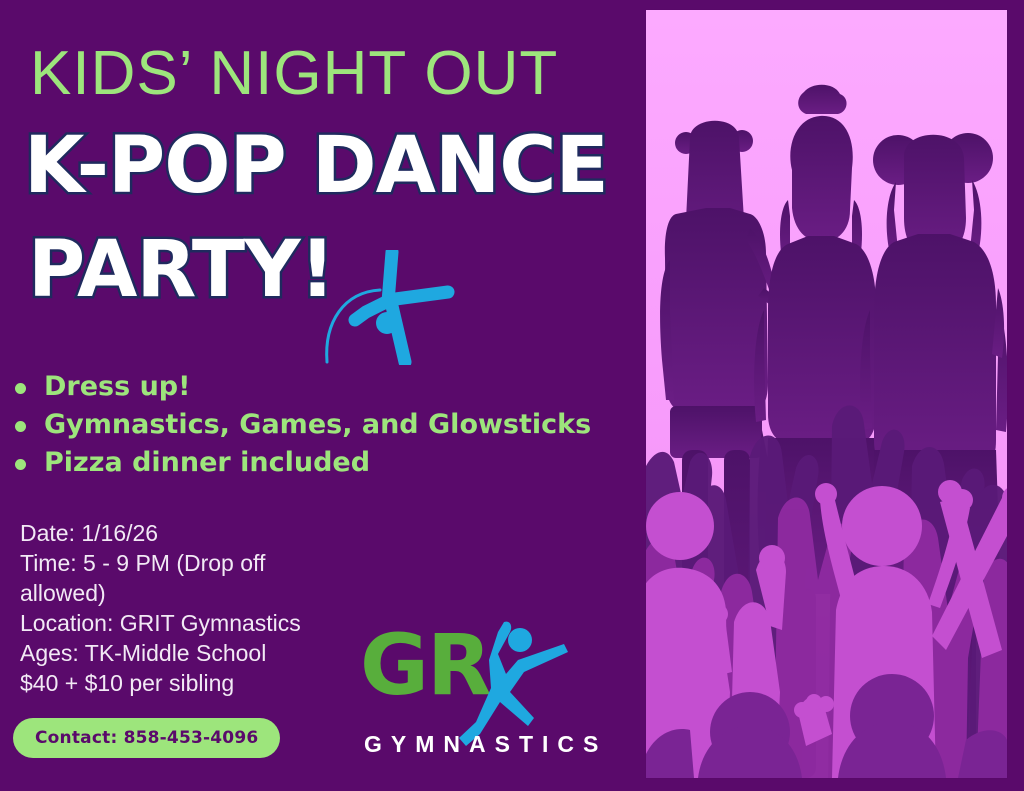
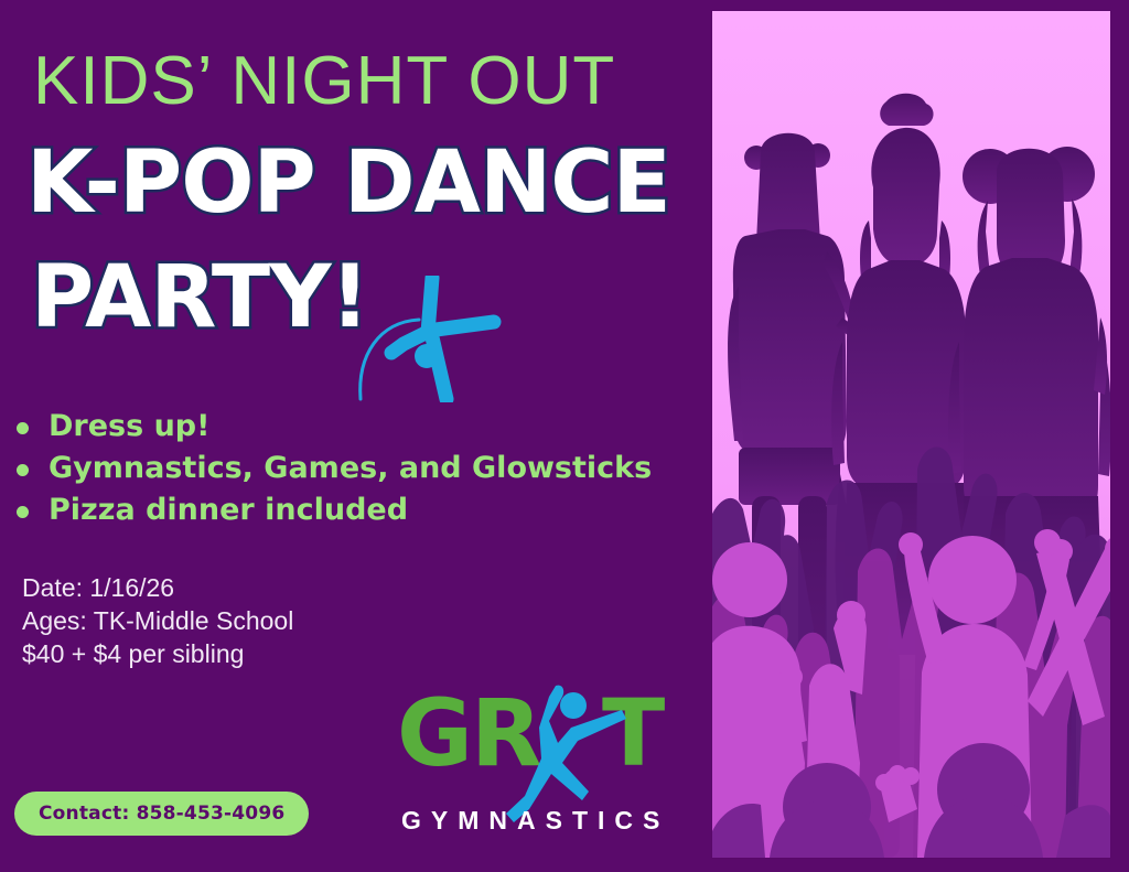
  KIDS’ NIGHT OUT
  K-POP DANCE
  PARTY!
  Dress up!
  Gymnastics, Games, and Glowsticks
  Pizza dinner included
  Date: 1/16/26
- Time: 5 - 9 PM (Drop off allowed)
- Location: GRIT Gymnastics
  Ages: TK-Middle School
- $40 + $10 per sibling
+ $40 + $4 per sibling
  Contact: 858-453-4096
  GR
+ T
  GYMNASTICS
